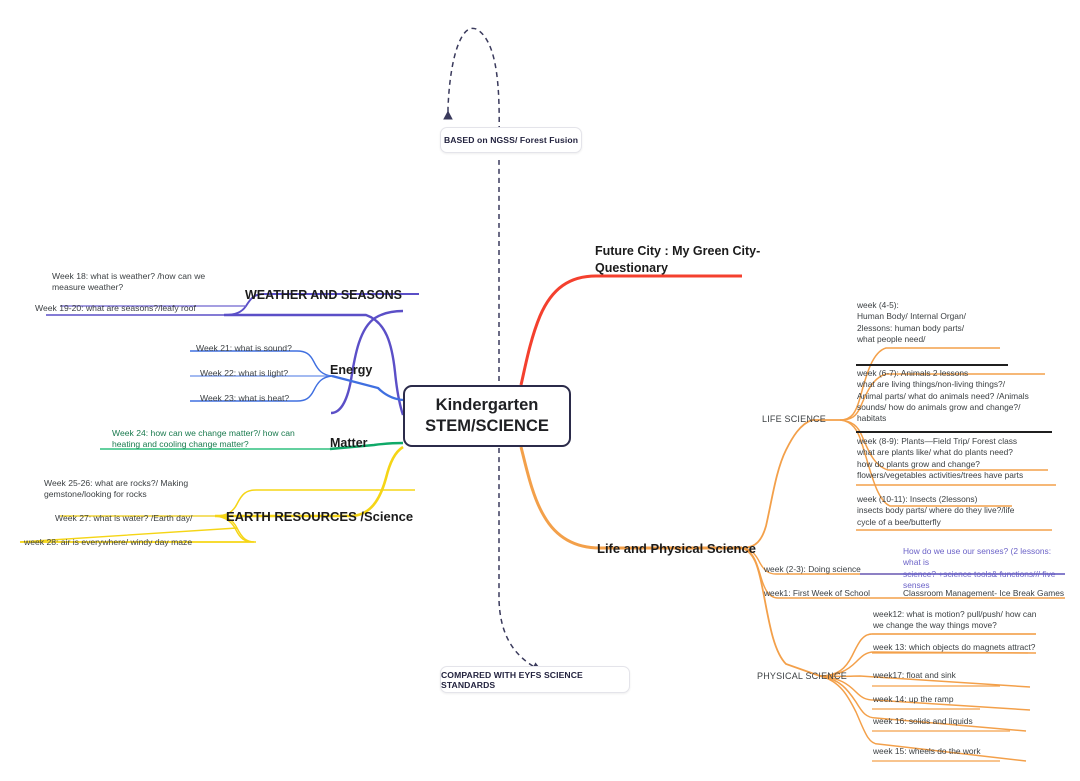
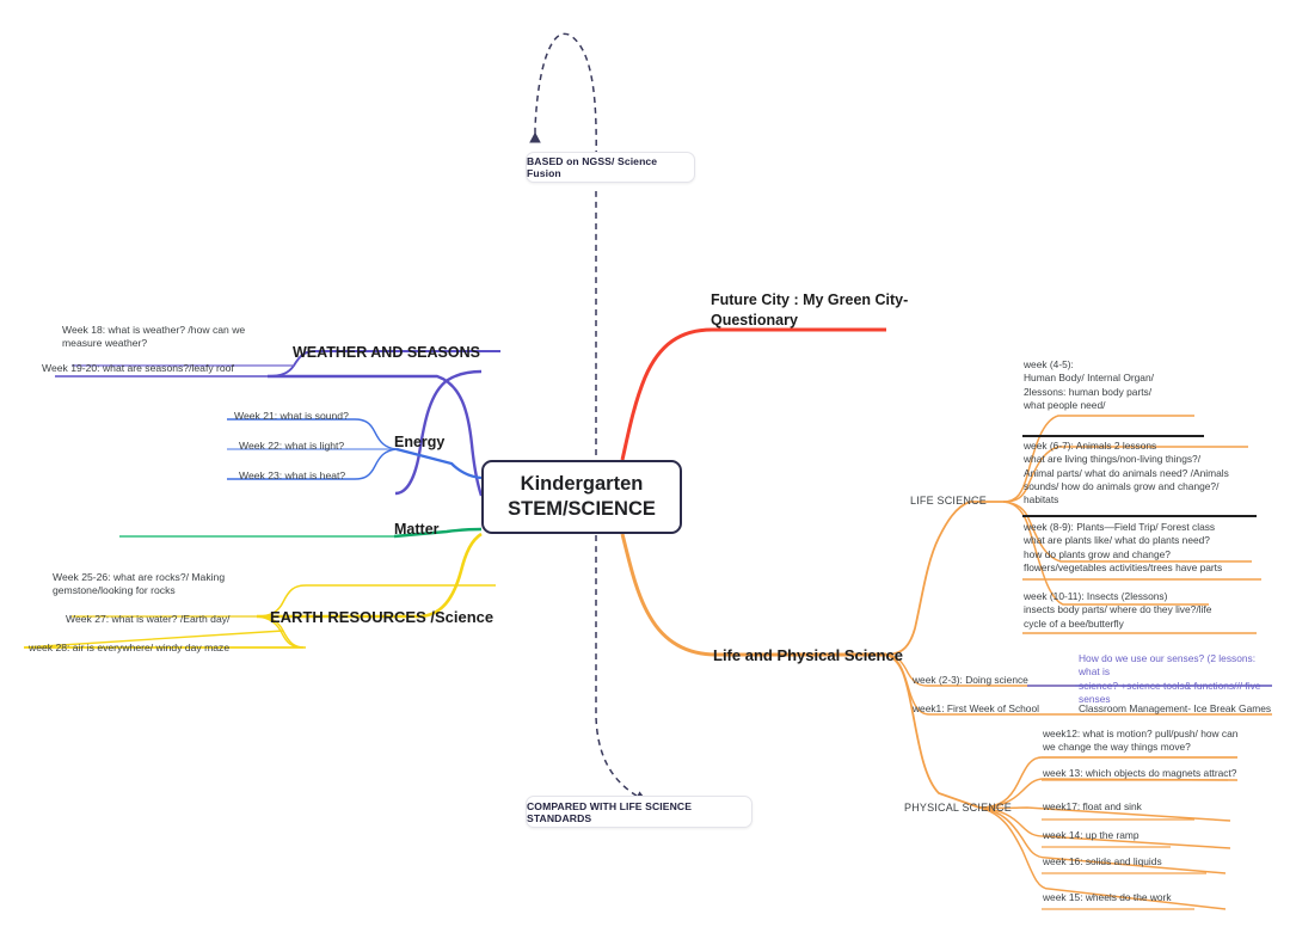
  Kindergarten
  STEM/SCIENCE
- BASED on NGSS/ Forest Fusion
+ BASED on NGSS/ Science Fusion
- COMPARED WITH EYFS SCIENCE STANDARDS
+ COMPARED WITH LIFE SCIENCE STANDARDS
  WEATHER AND SEASONS
  Week 18: what is weather? /how can we
  measure weather?
  Week 19-20: what are seasons?/leafy roof
  Energy
  Week 21: what is sound?
  Week 22: what is light?
  Week 23: what is heat?
  Matter
- Week 24: how can we change matter?/ how can
- heating and cooling change matter?
  EARTH RESOURCES /Science
  Week 25-26: what are rocks?/ Making
  gemstone/looking for rocks
  Week 27: what is water? /Earth day/
  week 28: air is everywhere/ windy day maze
  Future City : My Green City-
  Questionary
  Life and Physical Science
  LIFE SCIENCE
  week (4-5):
  Human Body/ Internal Organ/
  2lessons: human body parts/
  what people need/
  week (6-7): Animals 2 lessons
  what are living things/non-living things?/
  Animal parts/ what do animals need? /Animals
  sounds/ how do animals grow and change?/
  habitats
  week (8-9): Plants—Field Trip/ Forest class
  what are plants like/ what do plants need?
  how do plants grow and change?
  flowers/vegetables activities/trees have parts
  week (10-11): Insects (2lessons)
  insects body parts/ where do they live?/life
  cycle of a bee/butterfly
  week (2-3): Doing science
  How do we use our senses? (2 lessons: what is
  science? +science tools& functions/// five
  senses
  week1: First Week of School
  Classroom Management- Ice Break Games
  PHYSICAL SCIENCE
  week12: what is motion? pull/push/ how can
  we change the way things move?
  week 13: which objects do magnets attract?
  week17: float and sink
  week 14: up the ramp
  week 16: solids and liquids
  week 15: wheels do the work
